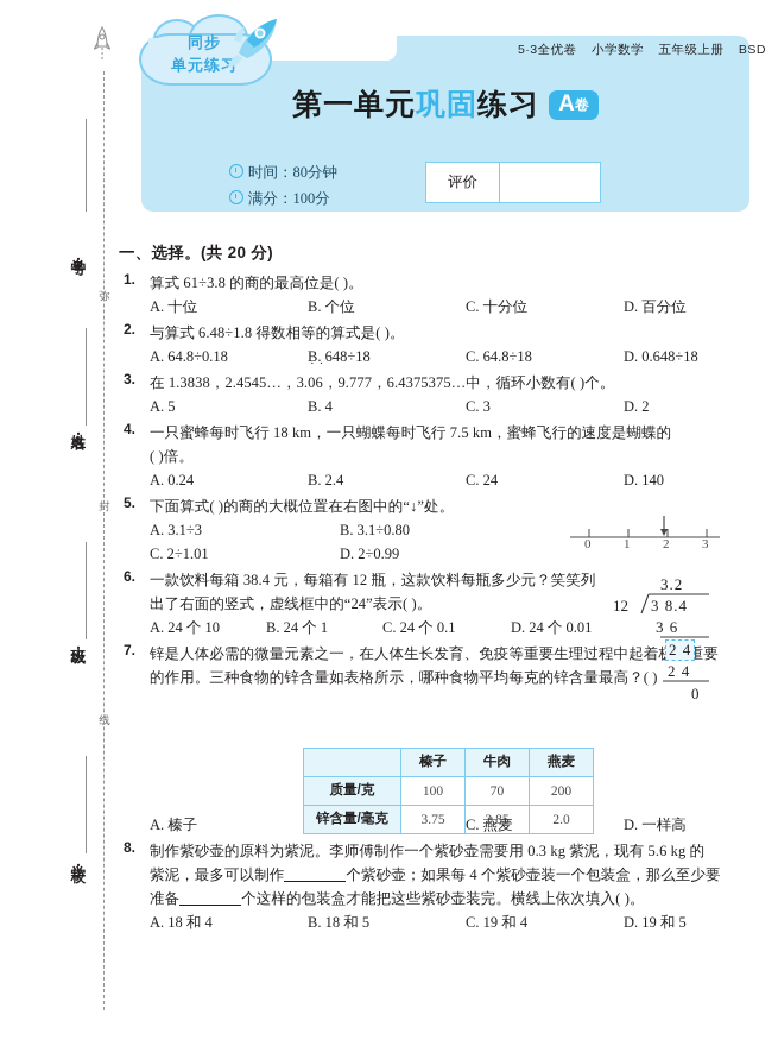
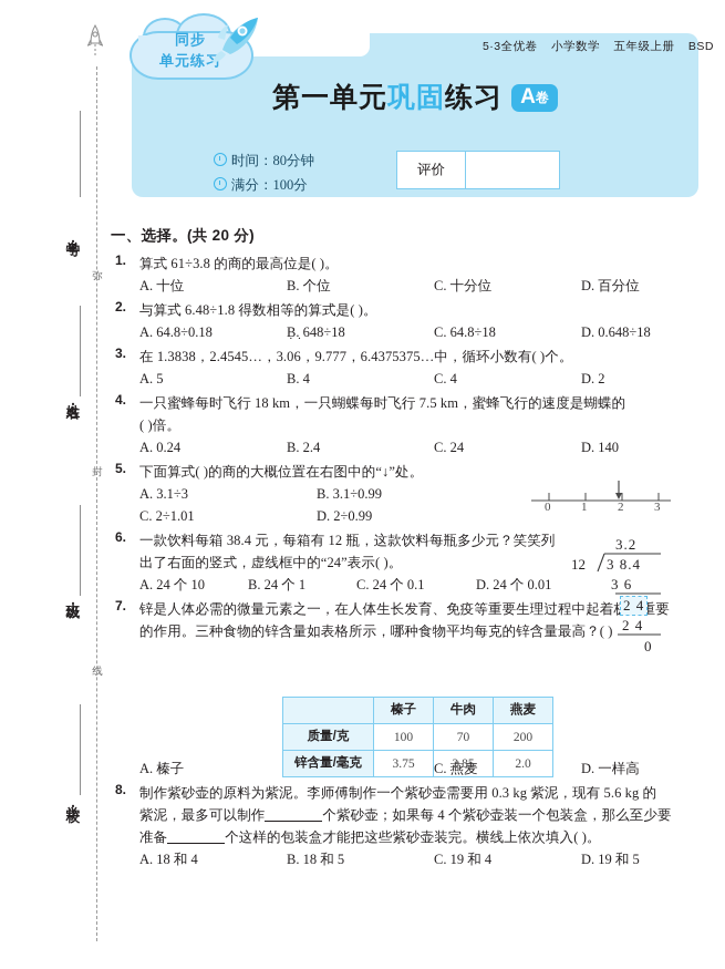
  弥
  封
  线
  5·3全优卷 小学数学 五年级上册 BSD
  同步
  单元练
  第一单元巩固练习 A卷
  时间：80分钟
  满分：100分
  评价
  一、选择。(共 20 分)
  1.
  算式 61÷3.8 的商的最高位是( )。
  A. 十位
  B. 个位
  C. 十分位
  D. 百分位
  2.
  与算式 6.48÷1.8 得数相等的算式是( )。
  A. 64.8÷0.18
  B. 648÷18
  C. 64.8÷18
  D. 0.648÷18
  3.
  在 1.3838，2.4545…，3.06，9.777，6.4375375…中，循环小数有( )个。
  A. 5
  B. 4
- C. 3
+ C. 4
  D. 2
  4.
  一只蜜蜂每时飞行 18 km，一只蝴蝶每时飞行 7.5 km，蜜蜂飞行的速度是蝴蝶的
  ( )倍。
  A. 0.24
  B. 2.4
  C. 24
  D. 140
  5.
  下面算式( )的商的大概位置在右图中的“↓”处。
  A. 3.1÷3
- B. 3.1÷0.80
+ B. 3.1÷0.99
  C. 2÷1.01
  D. 2÷0.99
  6.
  一款饮料每箱 38.4 元，每箱有 12 瓶，这款饮料每瓶多少元？笑笑列
  出了右面的竖式，虚线框中的“24”表示( )。
  A. 24 个 10
  B. 24 个 1
  C. 24 个 0.1
  D. 24 个 0.01
  7.
  锌是人体必需的微量元素之一，在人体生长发育、免疫等重要生理过程中起着重要
  的作用。三种食物的锌含量如表格所示，哪种食物平均每克的锌含量最高？( )
  A. 榛子
  C. 燕麦
  D. 一样高
  8.
  制作紫砂壶的原料为紫泥。李师傅制作一个紫砂壶需要用 0.3 kg 紫泥，现有 5.6 kg 的
  紫泥，最多可以制作 个紫砂壶；如果每 4 个紫砂壶装一个包装盒，那么至少要
  准备 个这样的包装盒才能把这些紫砂壶装完。横线上依次填入( )。
  A. 18 和 4
  B. 18 和 5
  C. 19 和 4
  D. 19 和 5
  0
  1
  2
  3
  3.2
  12
  3 8.4
  3 6
  2 4
  2 4
  0
  	榛子	牛肉	燕麦
  质量/克	100	70	200
  锌含量/毫克	3.75	2.85	2.0
